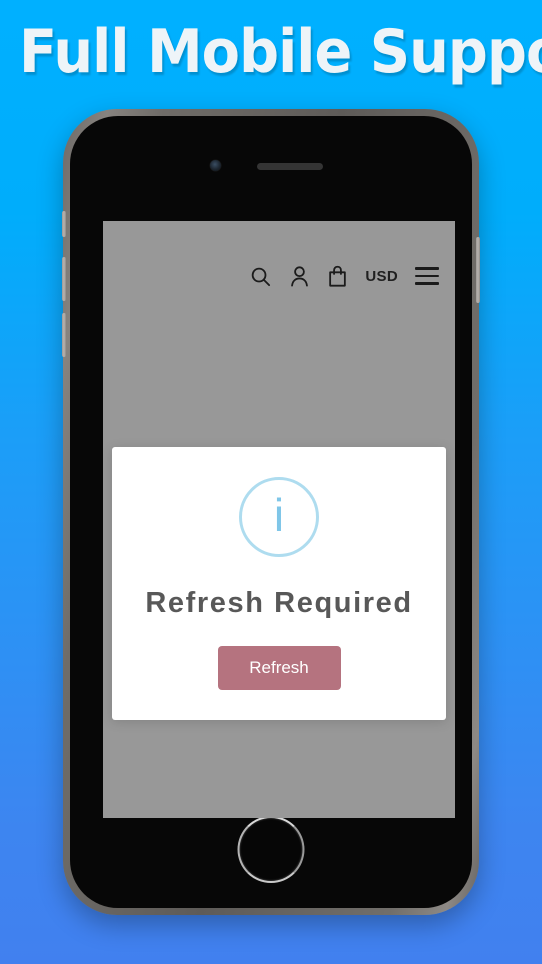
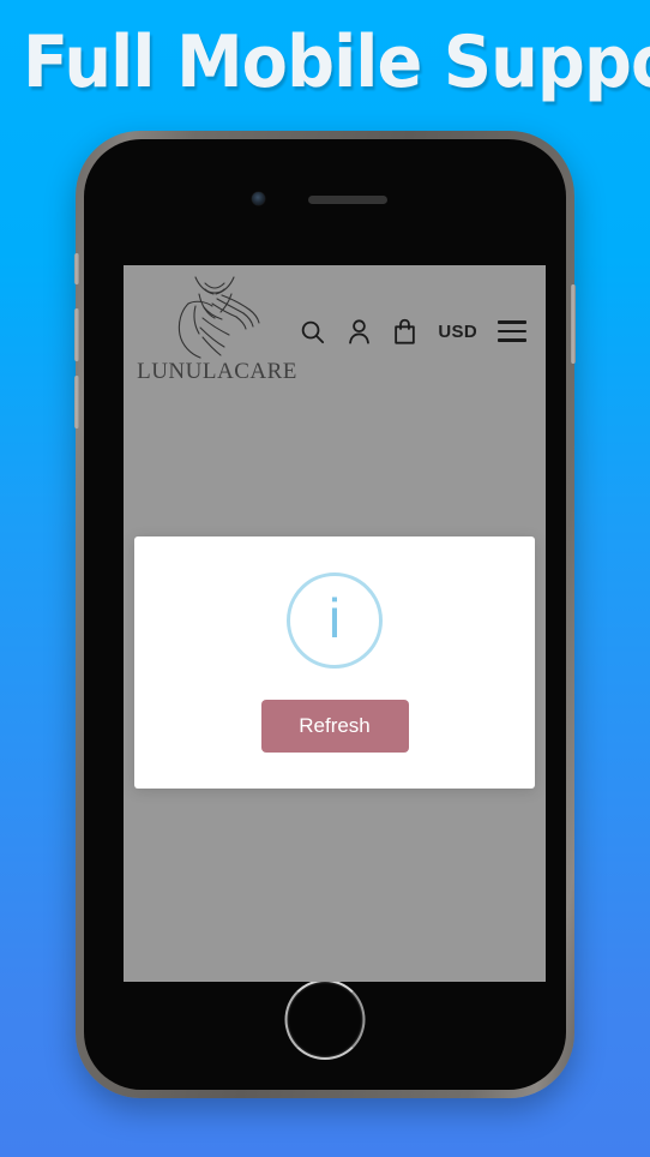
  Full Mobile Supp
+ LUNULACARE
  USD
  i
- Refresh Required
  Refresh
